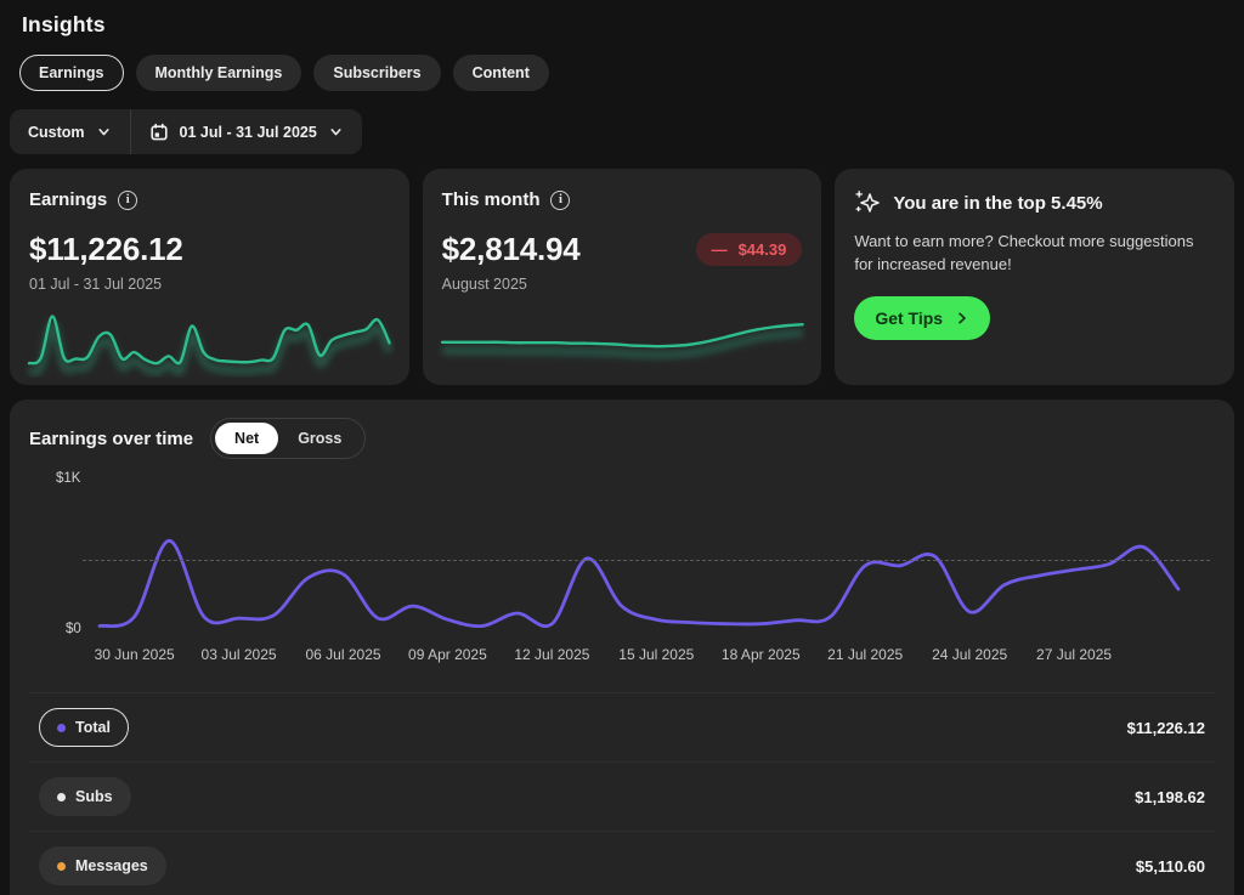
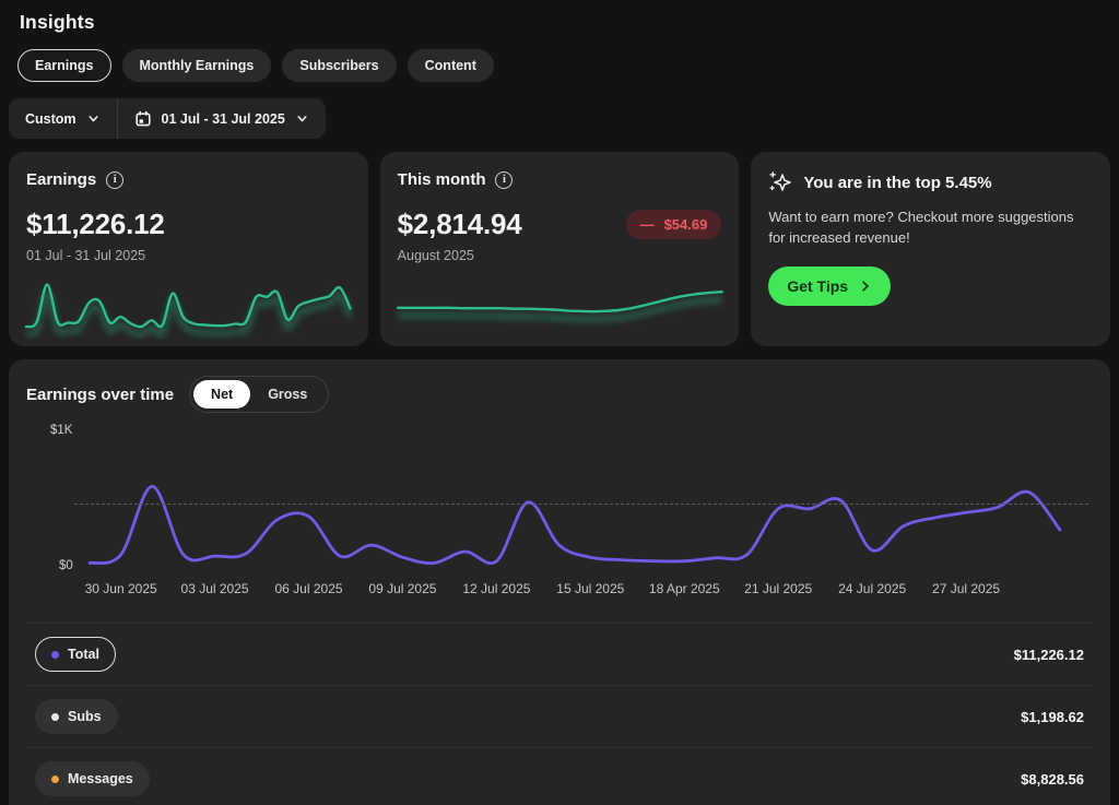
  Insights
  Earnings
  Monthly Earnings
  Subscribers
  Content
  Custom
  01 Jul - 31 Jul 2025
  Earnings
  i
  $11,226.12
  01 Jul - 31 Jul 2025
  This month
  i
  $2,814.94
  —
- $44.39
+ $54.69
  August 2025
  You are in the top 5.45%
  Want to earn more? Checkout more suggestions for increased revenue!
  Get Tips
  Earnings over time
  Net
  Gross
  $1K
  $0
  30 Jun 2025
  03 Jul 2025
  06 Jul 2025
- 09 Apr 2025
+ 09 Jul 2025
  12 Jul 2025
  15 Jul 2025
  18 Apr 2025
  21 Jul 2025
  24 Jul 2025
  27 Jul 2025
  Total
  $11,226.12
  Subs
  $1,198.62
  Messages
- $5,110.60
+ $8,828.56
